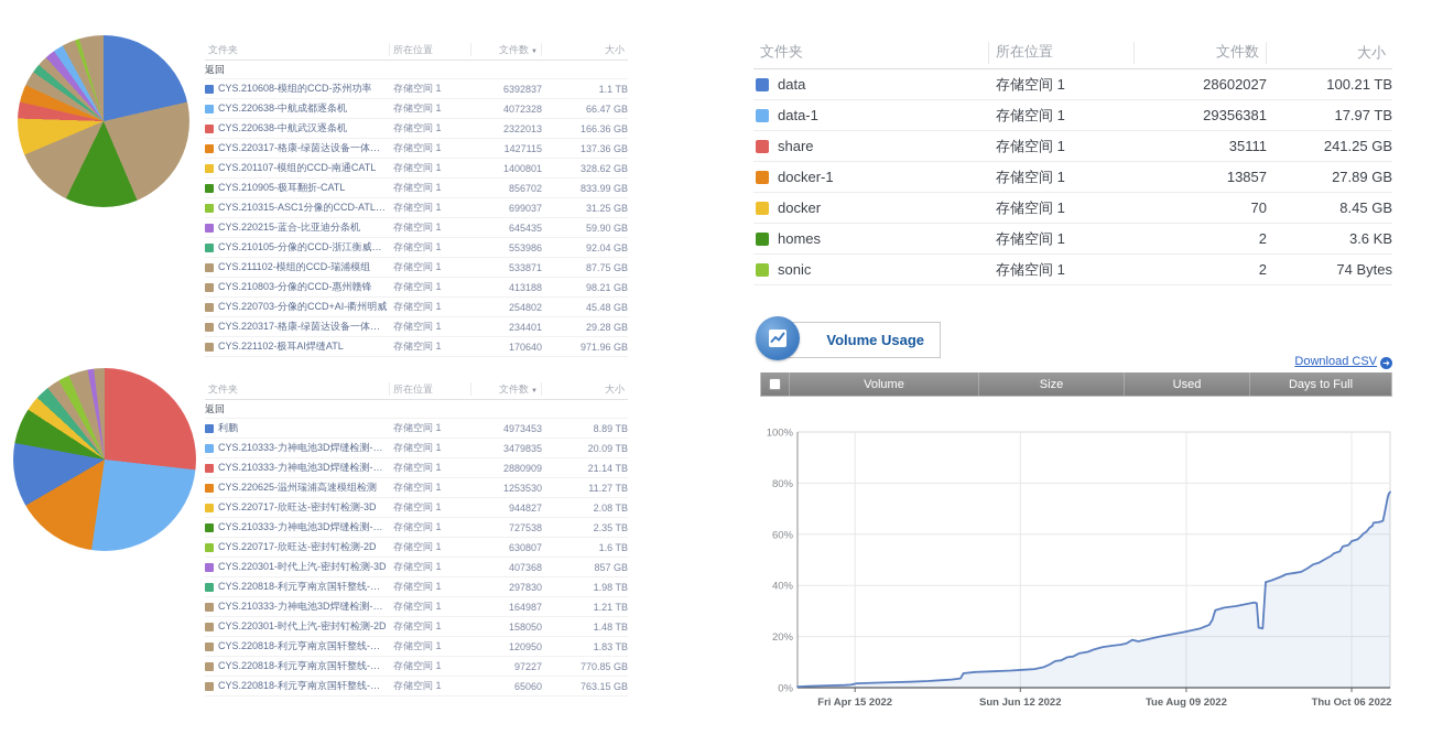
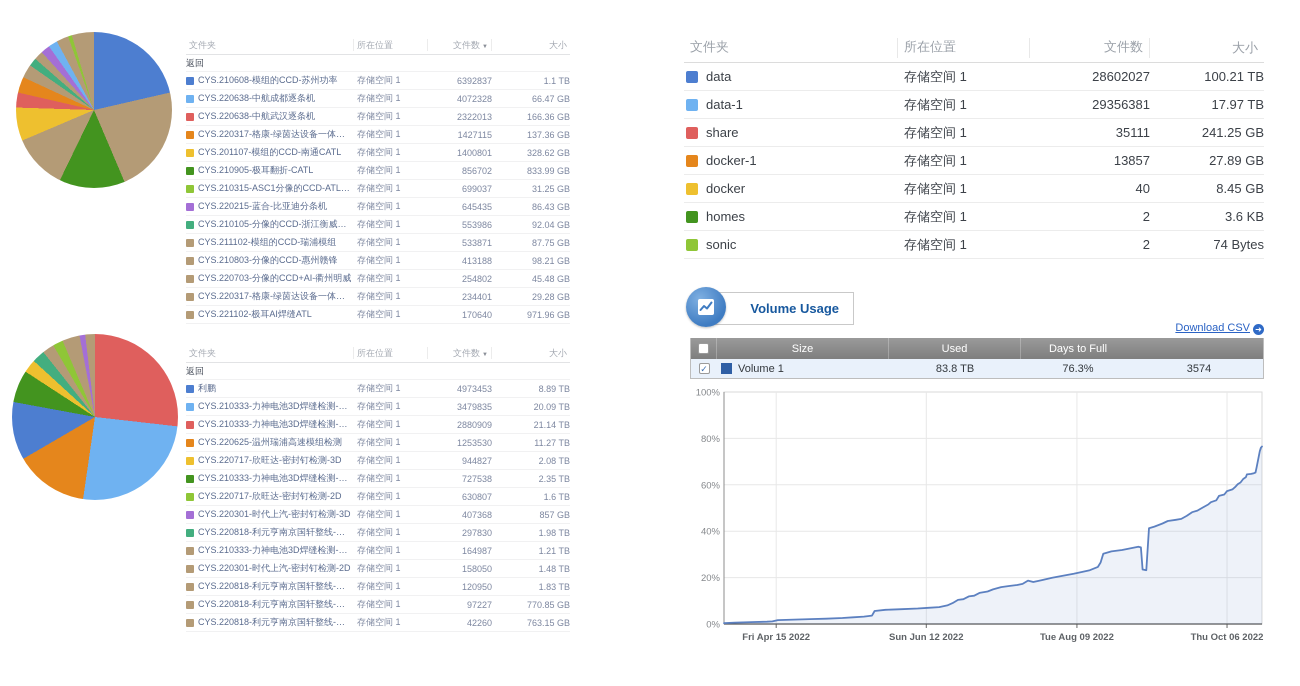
  文件夹
  所在位置
  文件数
  大小
  返回
  CYS.210608-模组的CCD-苏州功率
  存储空间 1
  6392837
  1.1 TB
  CYS.220638-中航成都逐条机
  存储空间 1
  4072328
  66.47 GB
  CYS.220638-中航武汉逐条机
  存储空间 1
  2322013
  166.36 GB
  CYS.220317-格康-绿茵达设备一体机-缺
  存储空间 1
  1427115
  137.36 GB
  CYS.201107-模组的CCD-南通CATL
  存储空间 1
  1400801
  328.62 GB
  CYS.210905-极耳翻折-CATL
  存储空间 1
  856702
  833.99 GB
  CYS.210315-ASC1分像的CCD-ATL分
  存储空间 1
  699037
  31.25 GB
  CYS.220215-蓝合-比亚迪分条机
  存储空间 1
  645435
- 59.90 GB
+ 86.43 GB
  CYS.210105-分像的CCD-浙江衡威（兰
  存储空间 1
  553986
  92.04 GB
  CYS.211102-模组的CCD-瑞浦模组
  存储空间 1
  533871
  87.75 GB
  CYS.210803-分像的CCD-惠州赣锋
  存储空间 1
  413188
  98.21 GB
  CYS.220703-分像的CCD+AI-衢州明威
  存储空间 1
  254802
  45.48 GB
  CYS.220317-格康-绿茵达设备一体机-定
  存储空间 1
  234401
  29.28 GB
  CYS.221102-极耳AI焊缝ATL
  存储空间 1
  170640
  971.96 GB
  文件夹
  所在位置
  文件数
  大小
  返回
  利鹏
  存储空间 1
  4973453
  8.89 TB
  CYS.210333-力神电池3D焊缝检测-无为
  存储空间 1
  3479835
  20.09 TB
  CYS.210333-力神电池3D焊缝检测-宁乡
  存储空间 1
  2880909
  21.14 TB
  CYS.220625-温州瑞浦高速模组检测
  存储空间 1
  1253530
  11.27 TB
  CYS.220717-欣旺达-密封钉检测-3D
  存储空间 1
  944827
  2.08 TB
  CYS.210333-力神电池3D焊缝检测-保山
  存储空间 1
  727538
  2.35 TB
  CYS.220717-欣旺达-密封钉检测-2D
  存储空间 1
  630807
  1.6 TB
  CYS.220301-时代上汽-密封钉检测-3D
  存储空间 1
  407368
  857 GB
  CYS.220818-利元亨南京国轩整线-顶盖
  存储空间 1
  297830
  1.98 TB
  CYS.210333-力神电池3D焊缝检测-重庆
  存储空间 1
  164987
  1.21 TB
  CYS.220301-时代上汽-密封钉检测-2D
  存储空间 1
  158050
  1.48 TB
  CYS.220818-利元亨南京国轩整线-顶盖
  存储空间 1
  120950
  1.83 TB
  CYS.220818-利元亨南京国轩整线-盖板
  存储空间 1
  97227
  770.85 GB
  CYS.220818-利元亨南京国轩整线-密封
  存储空间 1
- 65060
+ 42260
  763.15 GB
  文件夹
  所在位置
  文件数
  大小
  data
  存储空间 1
  28602027
  100.21 TB
  data-1
  存储空间 1
  29356381
  17.97 TB
  share
  存储空间 1
  35111
  241.25 GB
  docker-1
  存储空间 1
  13857
  27.89 GB
  docker
  存储空间 1
- 70
+ 40
  8.45 GB
  homes
  存储空间 1
  2
  3.6 KB
  sonic
  存储空间 1
  2
  74 Bytes
  Volume Usage
  Download CSV ➜
- Volume
  Size
  Used
  Days to Full
+ ✓
+ Volume 1
+ 83.8 TB
+ 76.3%
+ 3574
  0%
  20%
  40%
  60%
  80%
  100%
  Fri Apr 15 2022
  Sun Jun 12 2022
  Tue Aug 09 2022
  Thu Oct 06 2022
